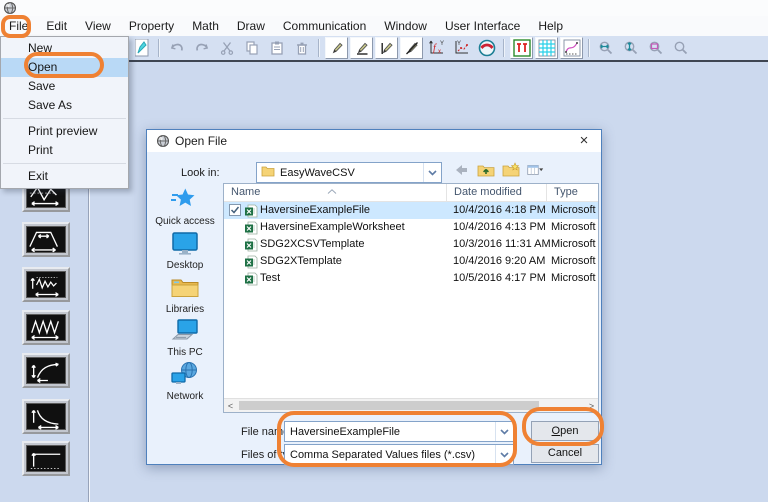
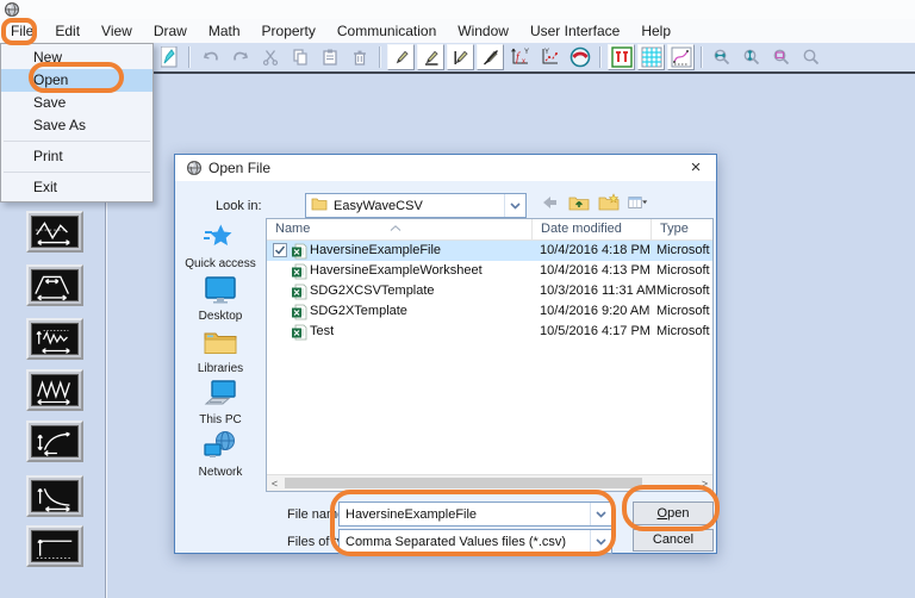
  File
  Edit
  View
- Property
+ Draw
  Math
- Draw
+ Property
  Communication
  Window
  User Interface
  Help
  f
  New
  Open
  Save
  Save As
- Print preview
  Print
  Exit
  Open File
  ×
  Look in:
  EasyWaveCSV
  Quick access
  Desktop
  Libraries
  This PC
  Network
  Name
  Date modified
  Type
  HaversineExampleFile
  10/4/2016 4:18 PM
  Microsoft
  HaversineExampleWorksheet
  10/4/2016 4:13 PM
  Microsoft
  SDG2XCSVTemplate
  10/3/2016 11:31 AM
  Microsoft
  SDG2XTemplate
  10/4/2016 9:20 AM
  Microsoft
  Test
  10/5/2016 4:17 PM
  Microsoft
  <
  >
  File nam
  HaversineExampleFile
  Comma Separated Values files (*.csv)
  Open
  Cancel
